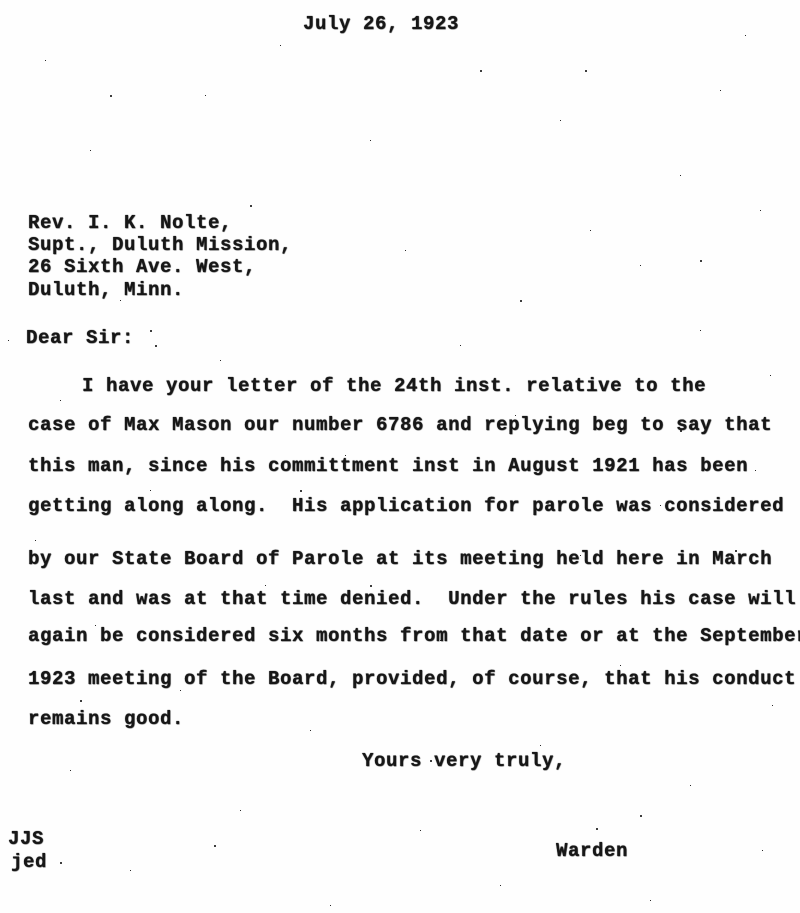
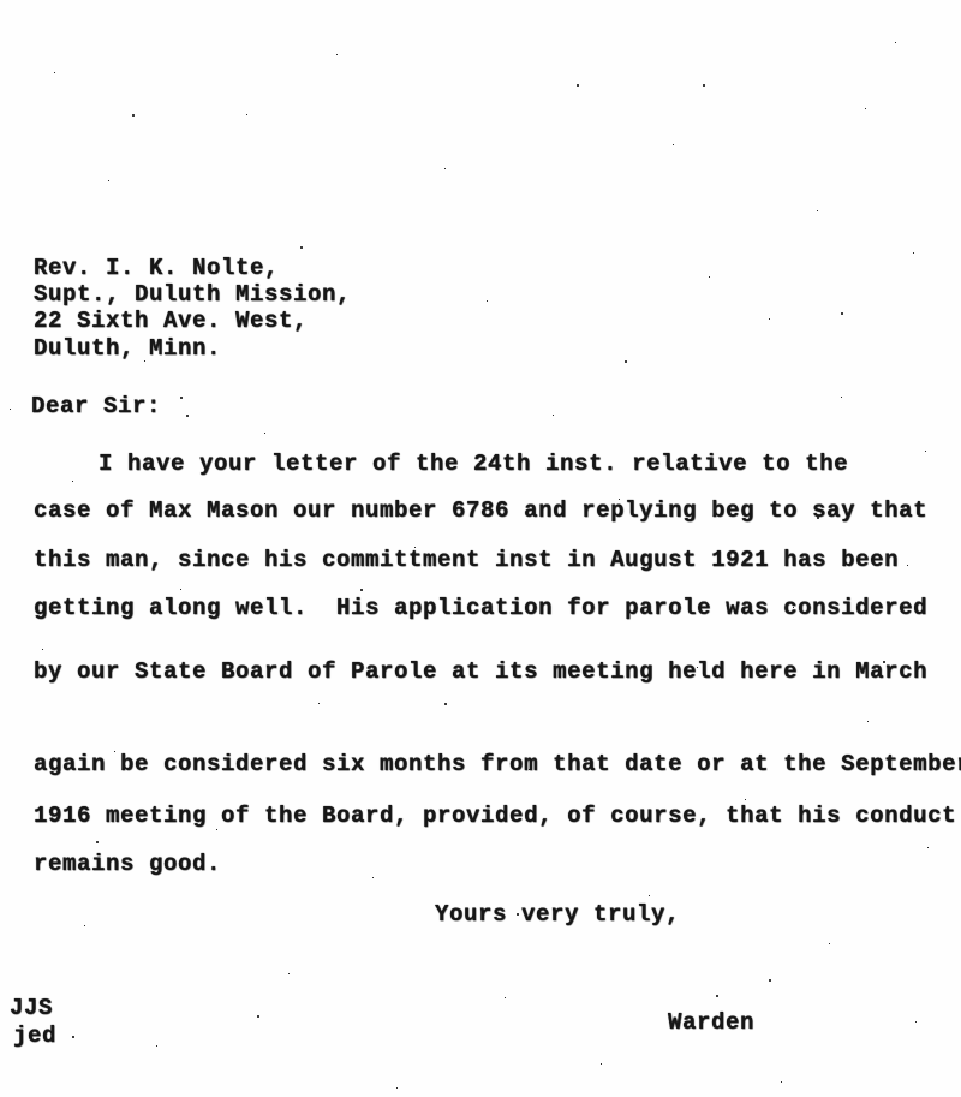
- July 26, 1923
  Rev. I. K. Nolte,
  Supt., Duluth Mission,
- 26 Sixth Ave. West,
+ 22 Sixth Ave. West,
  Duluth, Minn.
  Dear Sir:
  I have your letter of the 24th inst. relative to the
  case of Max Mason our number 6786 and replying beg to say that
  this man, since his committment inst in August 1921 has been
- getting along along. His application for parole was considered
+ getting along well. His application for parole was considered
  by our State Board of Parole at its meeting held here in March
- last and was at that time denied. Under the rules his case will
  again be considered six months from that date or at the Septembe
- 1923 meeting of the Board, provided, of course, that his conduct
+ 1916 meeting of the Board, provided, of course, that his conduct
  remains good.
  Yours very truly,
  JJS
  jed
  Warden
